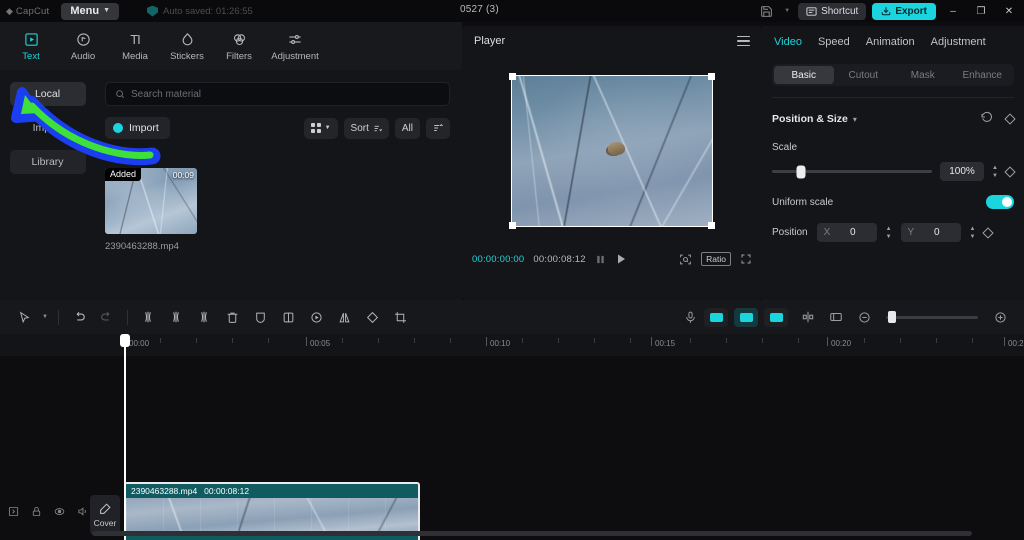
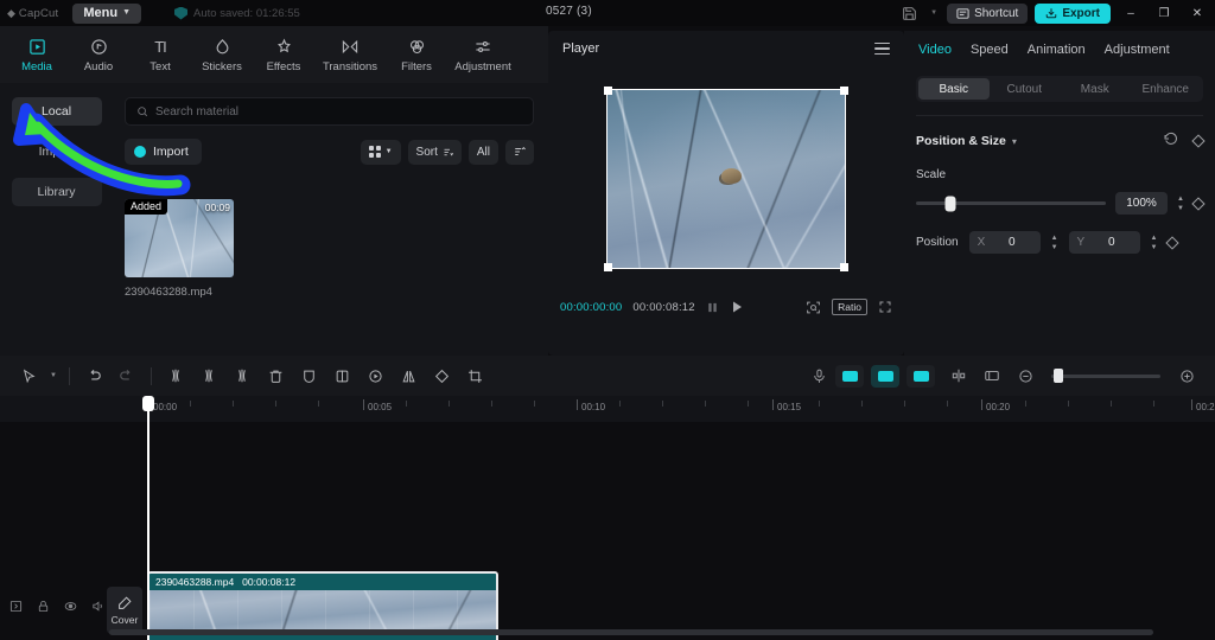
  ◆
  CapCut
  Menu
  Auto saved: 01:26:55
  0527 (3)
  Shortcut
  Export
  –
  ❐
  ✕
- Text
+ Media
  Audio
  TI
- Media
+ Text
  Stickers
+ Effects
+ Transitions
  Filters
  Adjustment
  Local
  Library
  Search material
  Import
  Sort
  All
  Added
  00:09
  2390463288.mp4
  Player
  00:00:00:00
  00:00:08:12
  Ratio
  Video
  Speed
  Animation
  Adjustment
  Basic
  Cutout
  Mask
  Enhance
  Position & Size
  ▾
  Scale
  100%
- Uniform scale
  Position
  X
  0
  Y
  0
  00:05
  00:10
  00:15
  00:20
  00:2
  00:00
  Cover
  2390463288.mp4
  00:00:08:12
